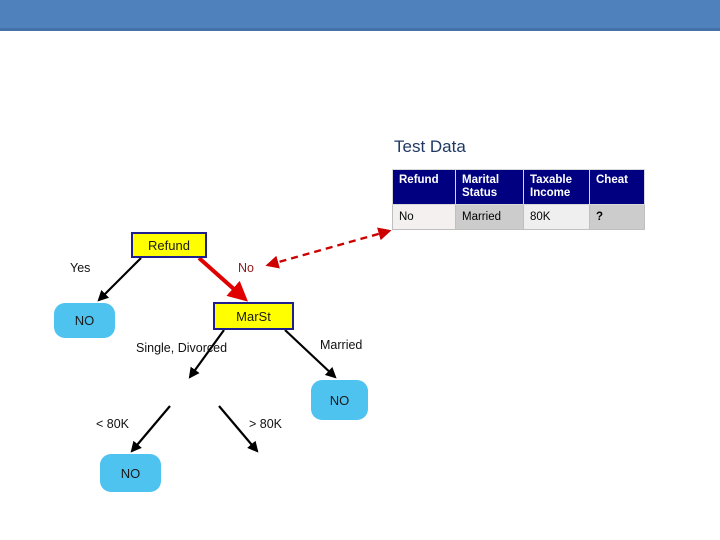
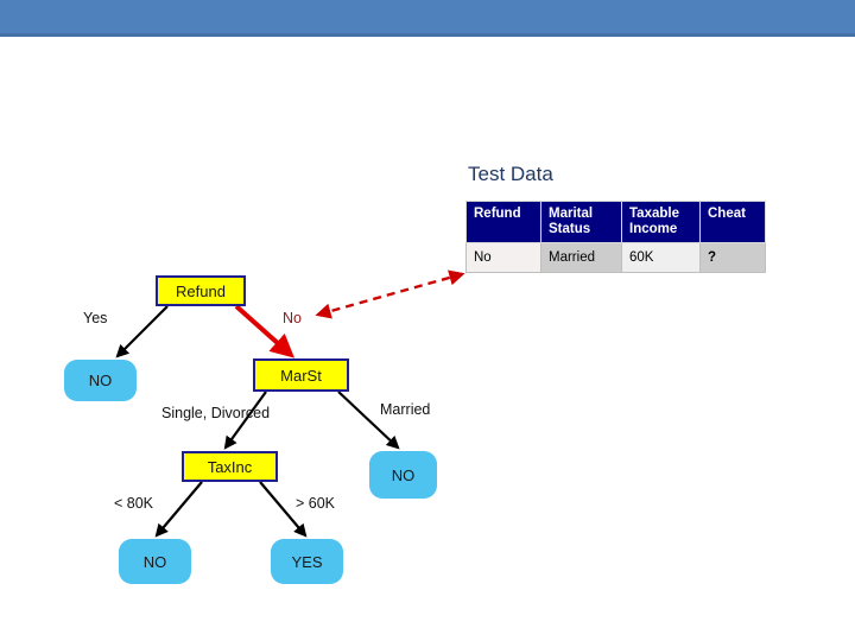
  Test Data
  Refund	Marital Status	Taxable Income	Cheat
- No	Married	80K	?
+ No	Married	60K	?
  Refund
  MarSt
+ TaxInc
  NO
  NO
  NO
+ YES
  Yes
  No
  Single, Divorced
  Married
  < 80K
- > 80K
+ > 60K
